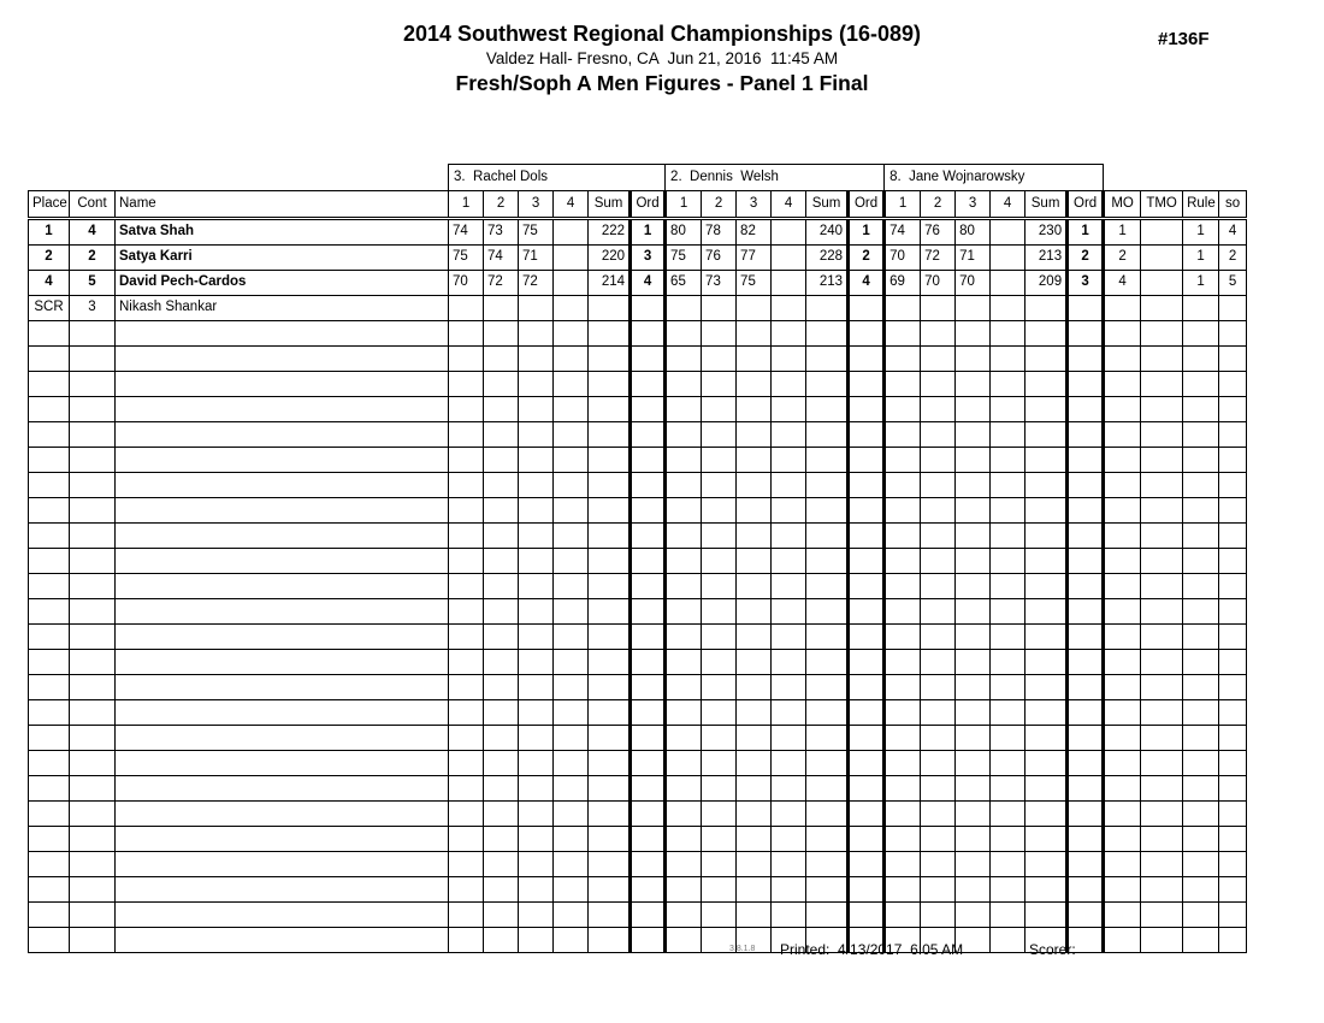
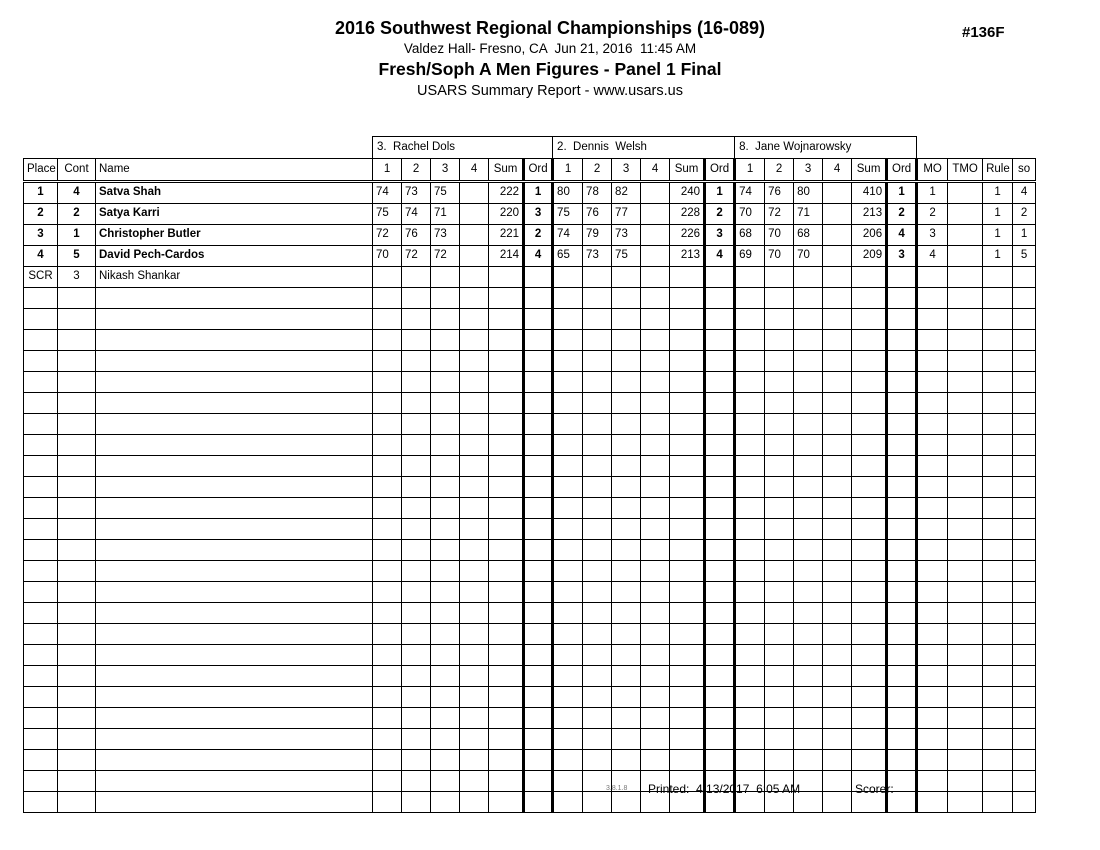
- 2014 Southwest Regional Championships (16-089)
+ 2016 Southwest Regional Championships (16-089)
  Valdez Hall- Fresno, CA Jun 21, 2016 11:45 AM
  Fresh/Soph A Men Figures - Panel 1 Final
+ USARS Summary Report - www.usars.us
  #136F
  	3. Rachel Dols	2. Dennis Welsh	8. Jane Wojnarowsky
  Place	Cont	Name	1	2	3	4	Sum	Ord	1	2	3	4	Sum	Ord	1	2	3	4	Sum	Ord	MO	TMO	Rule	so
- 1	4	Satva Shah	74	73	75		222	1	80	78	82		240	1	74	76	80		230	1	1		1	4
+ 1	4	Satva Shah	74	73	75		222	1	80	78	82		240	1	74	76	80		410	1	1		1	4
  2	2	Satya Karri	75	74	71		220	3	75	76	77		228	2	70	72	71		213	2	2		1	2
+ 3	1	Christopher Butler	72	76	73		221	2	74	79	73		226	3	68	70	68		206	4	3		1	1
  4	5	David Pech-Cardos	70	72	72		214	4	65	73	75		213	4	69	70	70		209	3	4		1	5
  SCR	3	Nikash Shankar
  Printed: 4/13/2017 6:05 AM
  Scorer:
